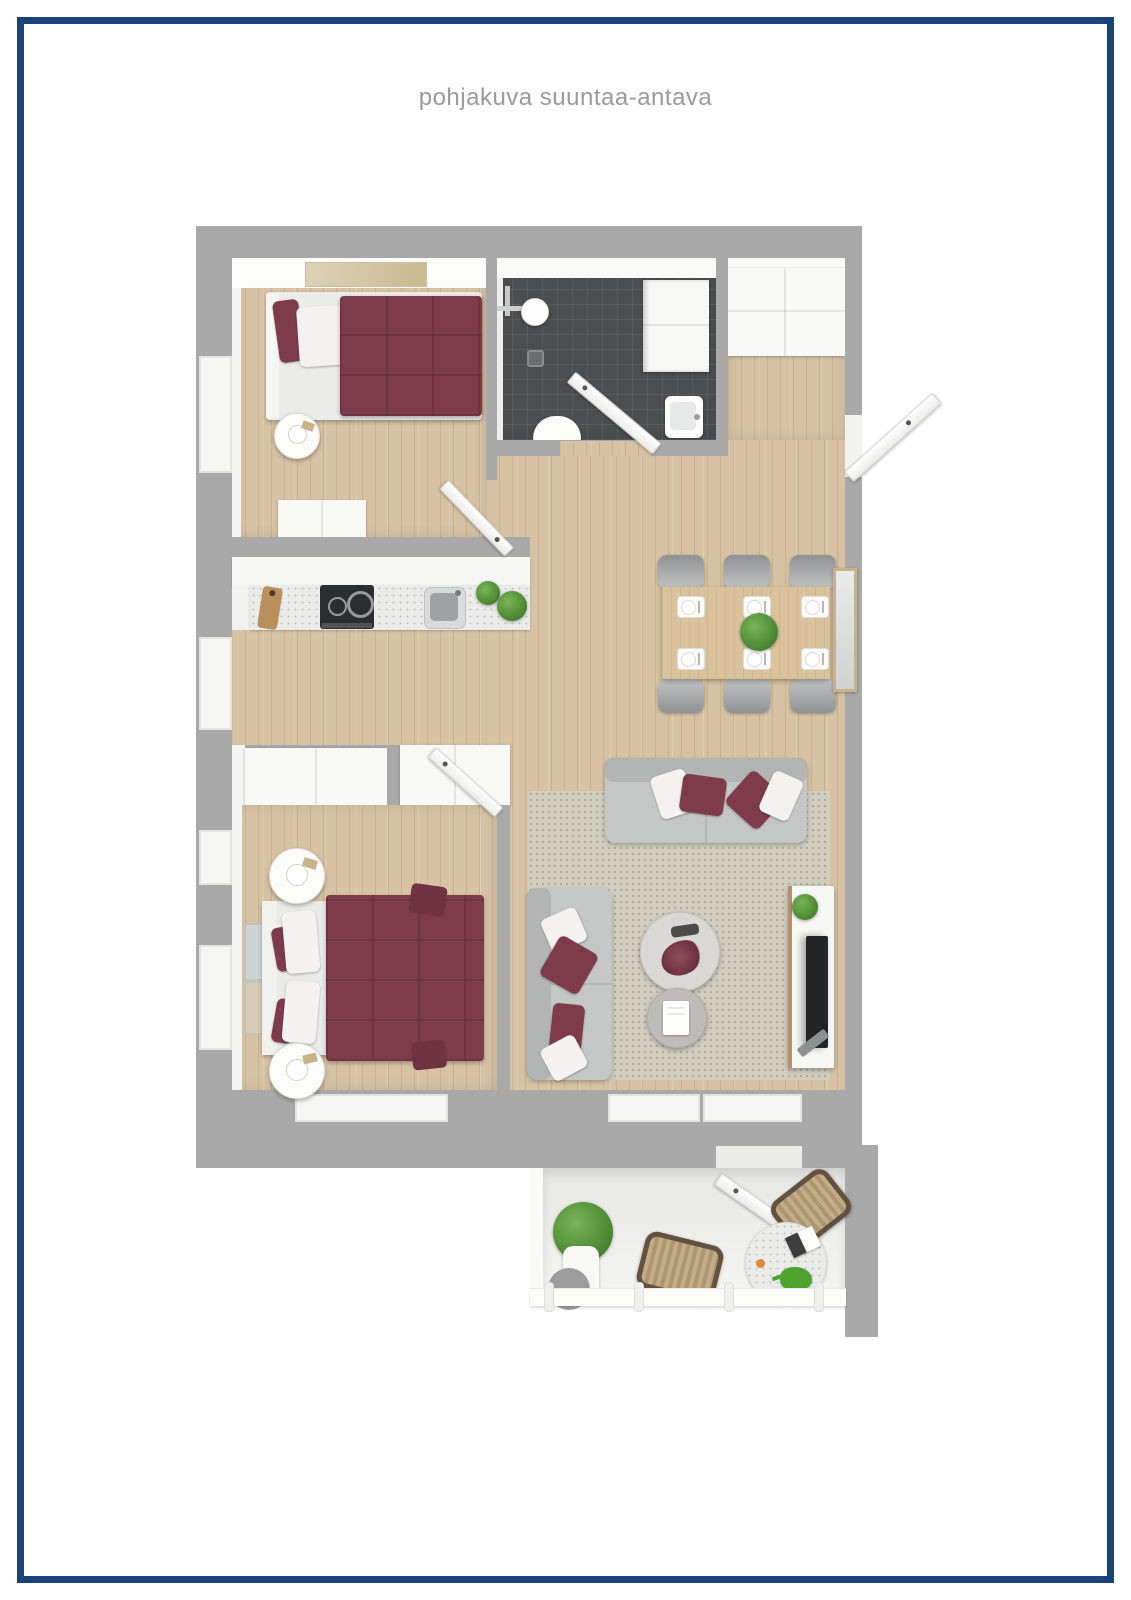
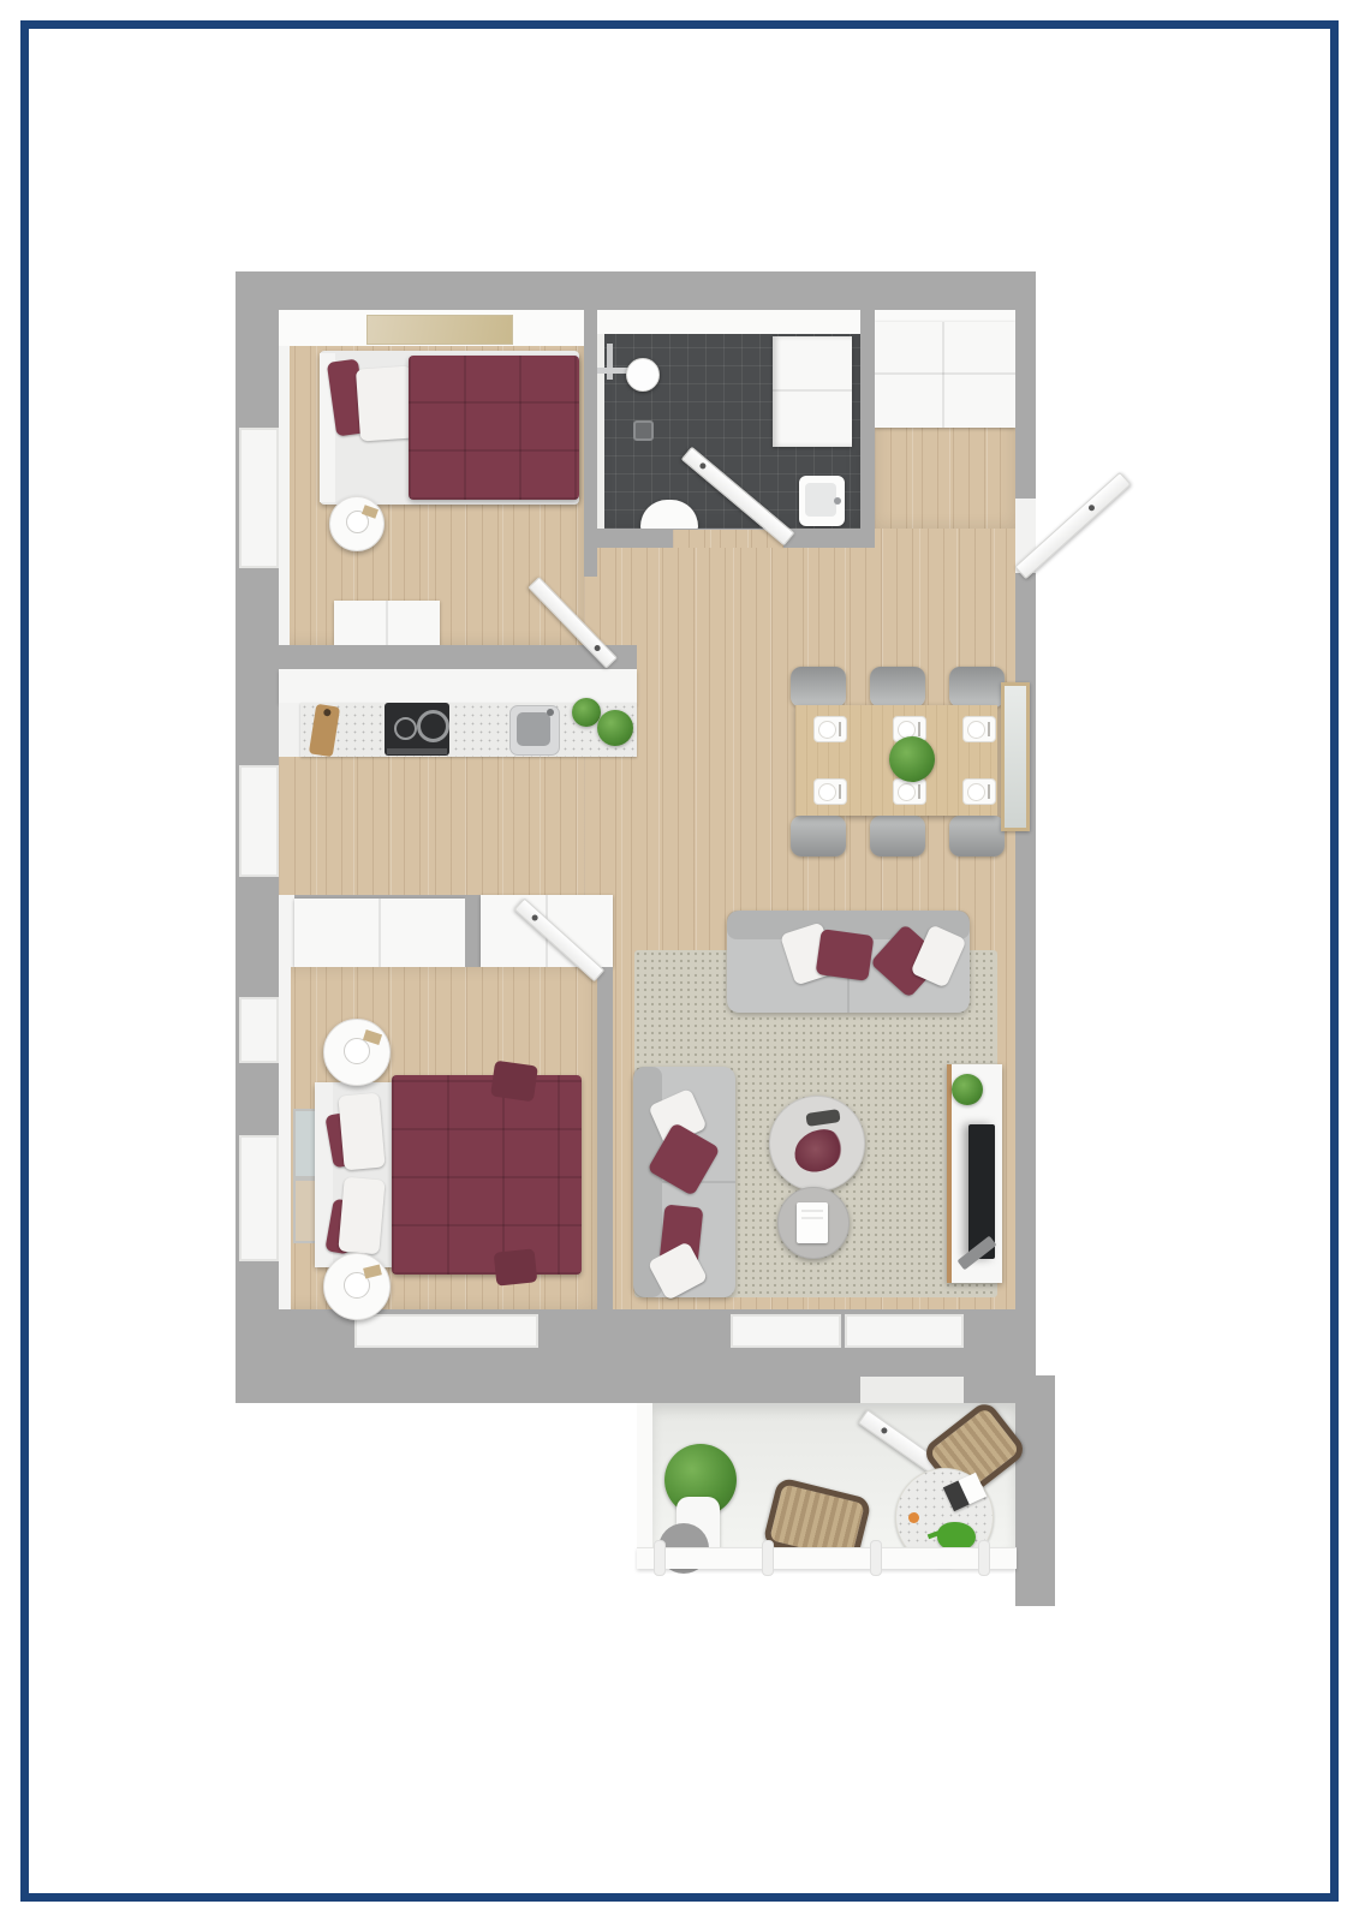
- pohjakuva suuntaa-antava
